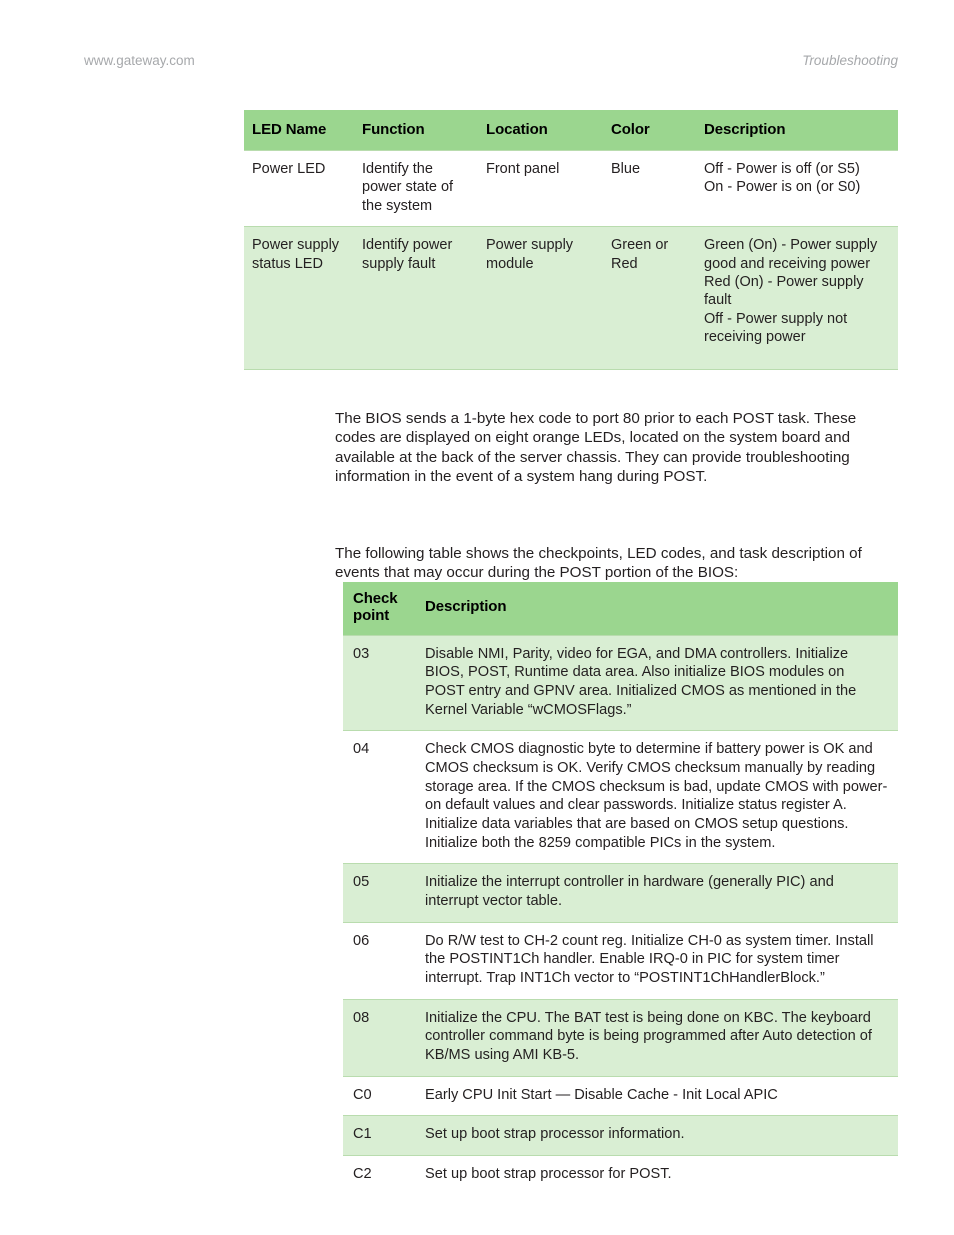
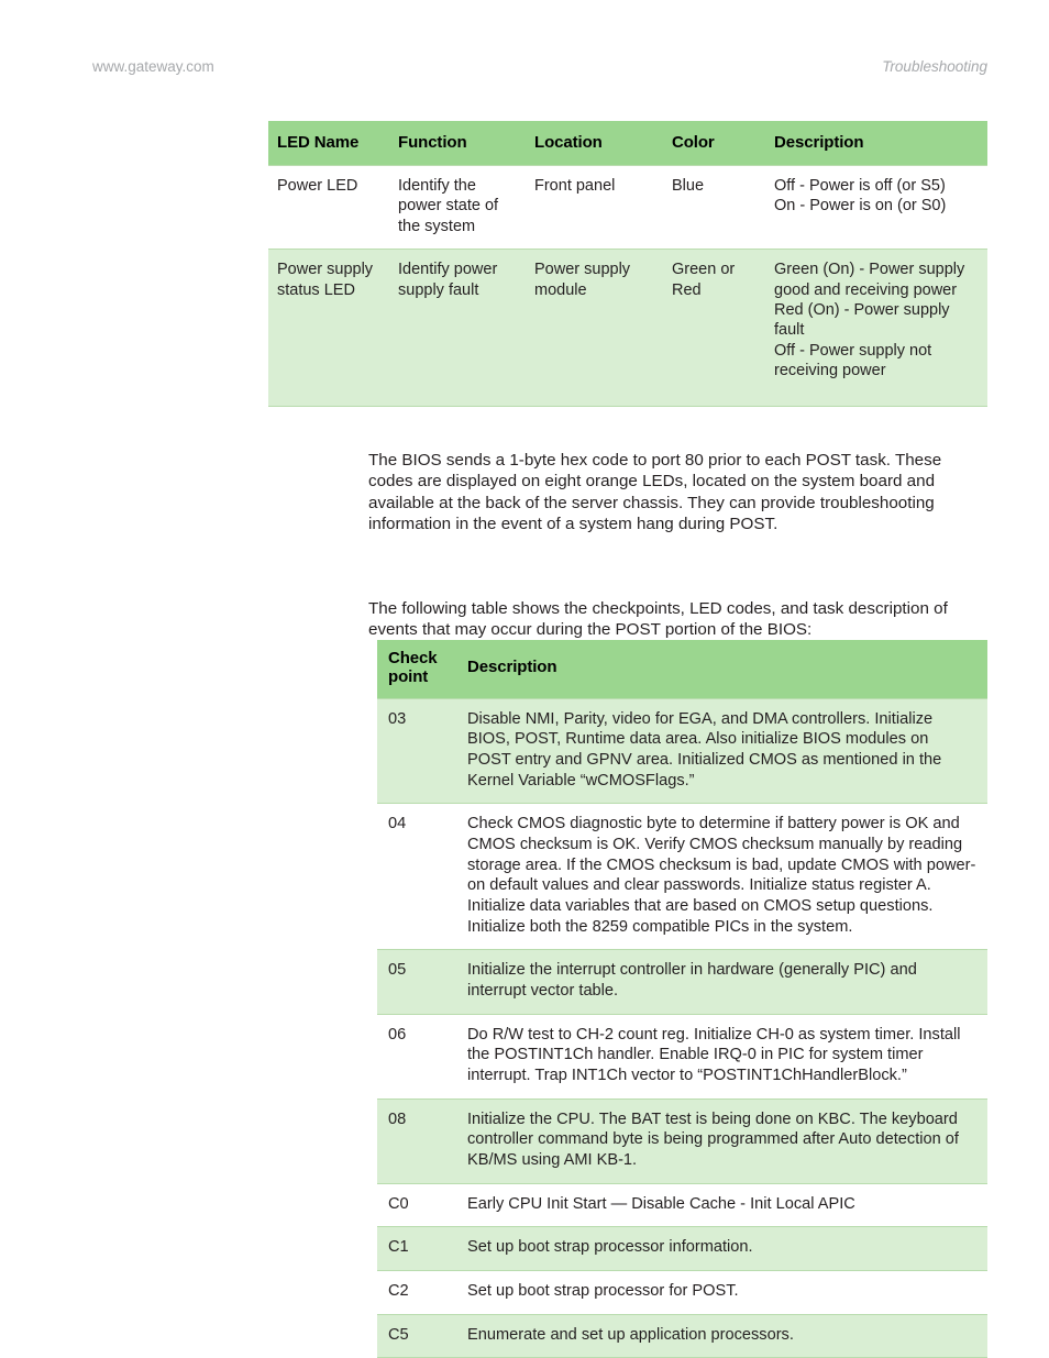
  www.gateway.com
  Troubleshooting
  LED Name	Function	Location	Color	Description
  Power LED	Identify the power state of the system	Front panel	Blue	Off - Power is off (or S5) On - Power is on (or S0)
  Power supply status LED	Identify power supply fault	Power supply module	Green or Red	Green (On) - Power supply good and receiving power Red (On) - Power supply fault Off - Power supply not receiving power
  The BIOS sends a 1-byte hex code to port 80 prior to each POST task. These codes are displayed on eight orange LEDs, located on the system board and available at the back of the server chassis. They can provide troubleshooting information in the event of a system hang during POST.
  The following table shows the checkpoints, LED codes, and task description of events that may occur during the POST portion of the BIOS:
  Check point	Description
  03	Disable NMI, Parity, video for EGA, and DMA controllers. Initialize BIOS, POST, Runtime data area. Also initialize BIOS modules on POST entry and GPNV area. Initialized CMOS as mentioned in the Kernel Variable “wCMOSFlags.”
  04	Check CMOS diagnostic byte to determine if battery power is OK and CMOS checksum is OK. Verify CMOS checksum manually by reading storage area. If the CMOS checksum is bad, update CMOS with power-on default values and clear passwords. Initialize status register A. Initialize data variables that are based on CMOS setup questions. Initialize both the 8259 compatible PICs in the system.
  05	Initialize the interrupt controller in hardware (generally PIC) and interrupt vector table.
  06	Do R/W test to CH-2 count reg. Initialize CH-0 as system timer. Install the POSTINT1Ch handler. Enable IRQ-0 in PIC for system timer interrupt. Trap INT1Ch vector to “POSTINT1ChHandlerBlock.”
- 08	Initialize the CPU. The BAT test is being done on KBC. The keyboard controller command byte is being programmed after Auto detection of KB/MS using AMI KB-5.
+ 08	Initialize the CPU. The BAT test is being done on KBC. The keyboard controller command byte is being programmed after Auto detection of KB/MS using AMI KB-1.
  C0	Early CPU Init Start — Disable Cache - Init Local APIC
  C1	Set up boot strap processor information.
  C2	Set up boot strap processor for POST.
+ C5	Enumerate and set up application processors.
